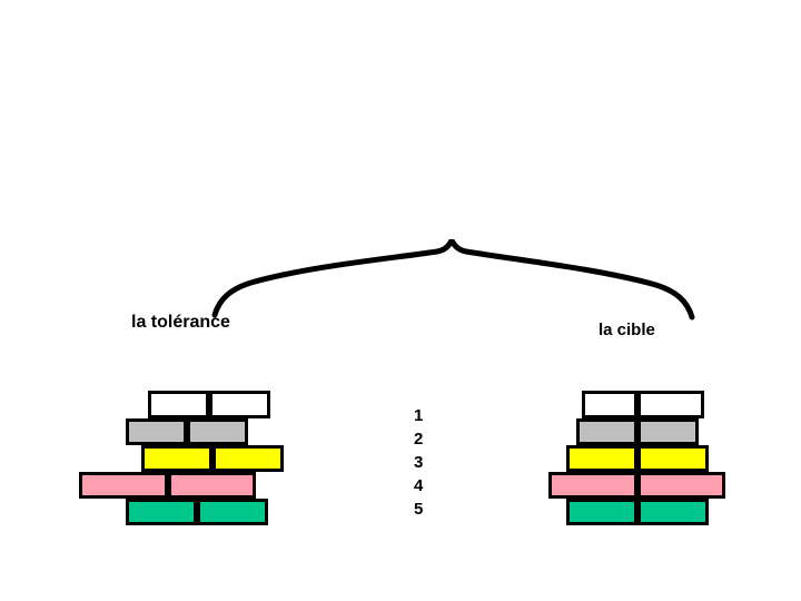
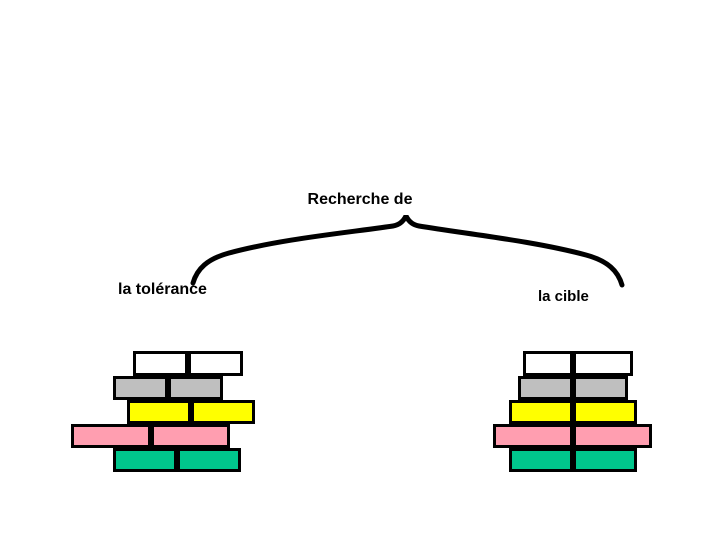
+ Recherche de
  la tolérance
  la cible
- 1
- 2
- 3
- 4
- 5
